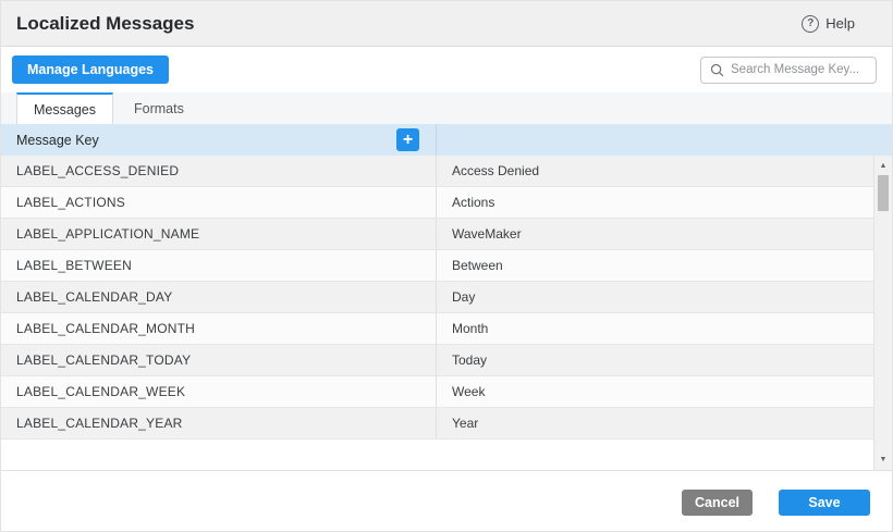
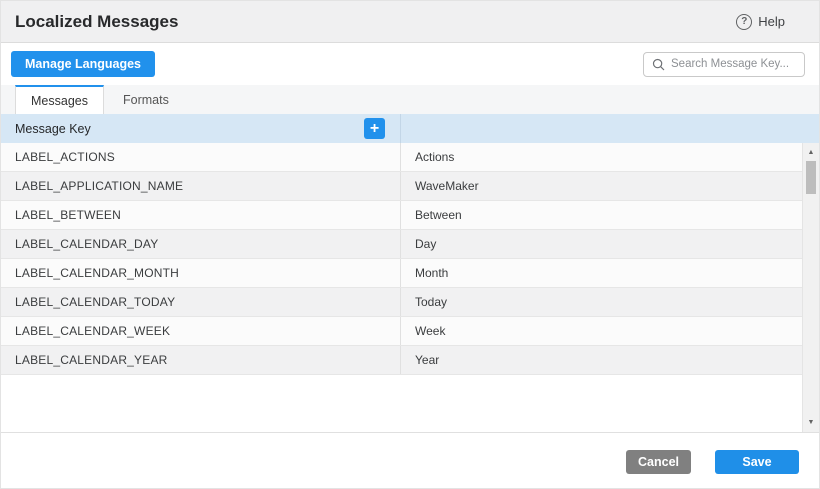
  Localized Messages
  ?
  Help
  Manage Languages
  Search Message Key...
  Messages
  Formats
  Message Key
  +
- LABEL_ACCESS_DENIED
- Access Denied
  LABEL_ACTIONS
  Actions
  LABEL_APPLICATION_NAME
  WaveMaker
  LABEL_BETWEEN
  Between
  LABEL_CALENDAR_DAY
  Day
  LABEL_CALENDAR_MONTH
  Month
  LABEL_CALENDAR_TODAY
  Today
  LABEL_CALENDAR_WEEK
  Week
  LABEL_CALENDAR_YEAR
  Year
  Cancel
  Save
